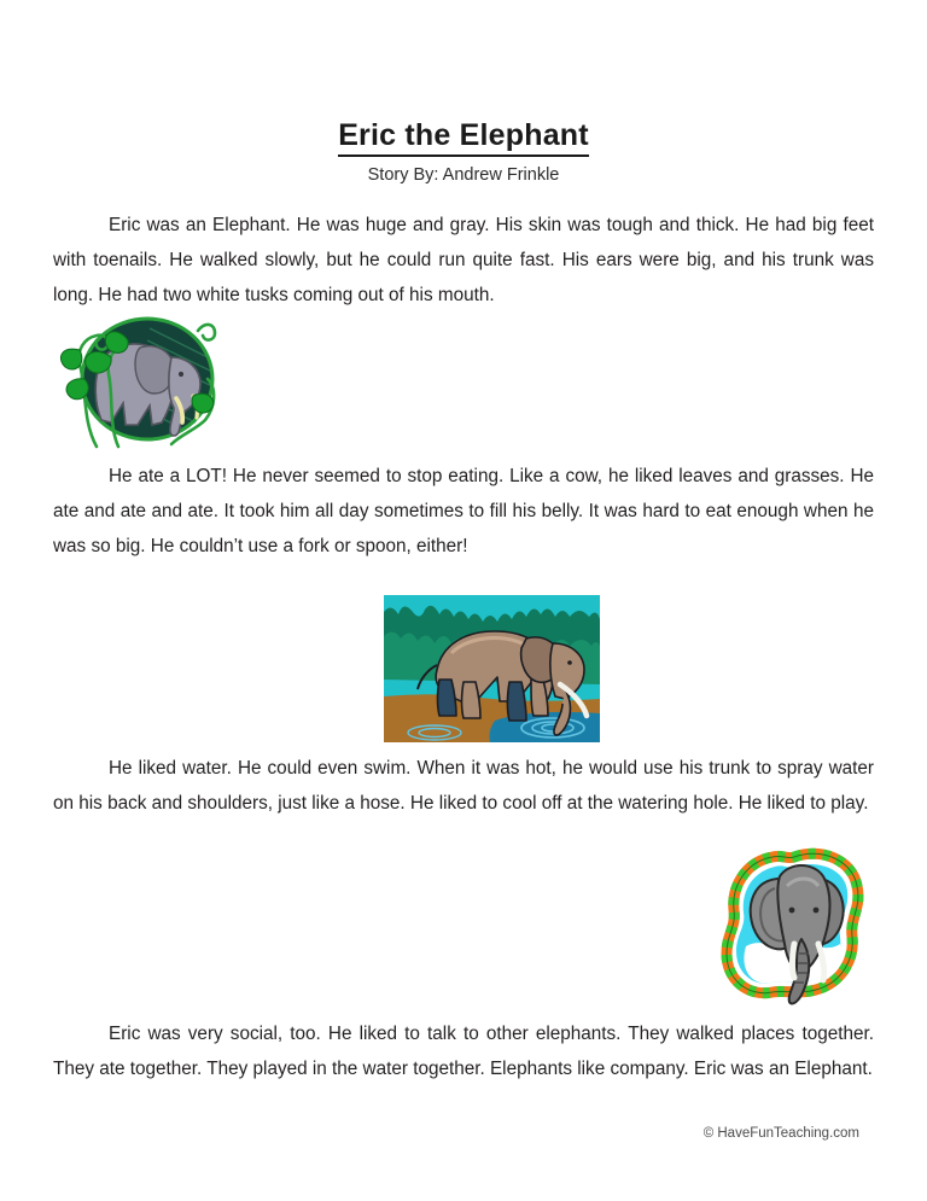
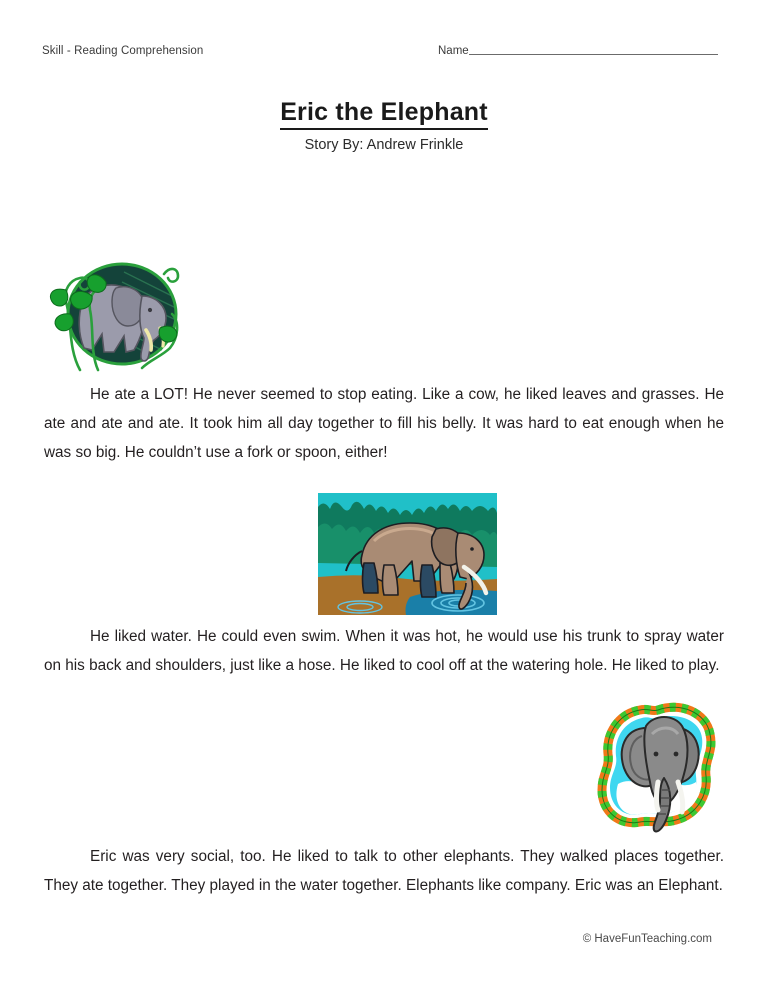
+ Skill - Reading Comprehension
+ Name
  Eric the Elephant
  Story By: Andrew Frinkle
- Eric was an Elephant. He was huge and gray. His skin was tough and thick. He had big feet with toenails. He walked slowly, but he could run quite fast. His ears were big, and his trunk was long. He had two white tusks coming out of his mouth.
- He ate a LOT! He never seemed to stop eating. Like a cow, he liked leaves and grasses. He ate and ate and ate. It took him all day sometimes to fill his belly. It was hard to eat enough when he was so big. He couldn’t use a fork or spoon, either!
+ He ate a LOT! He never seemed to stop eating. Like a cow, he liked leaves and grasses. He ate and ate and ate. It took him all day together to fill his belly. It was hard to eat enough when he was so big. He couldn’t use a fork or spoon, either!
  He liked water. He could even swim. When it was hot, he would use his trunk to spray water on his back and shoulders, just like a hose. He liked to cool off at the watering hole. He liked to play.
  Eric was very social, too. He liked to talk to other elephants. They walked places together. They ate together. They played in the water together. Elephants like company. Eric was an Elephant.
  © HaveFunTeaching.com
